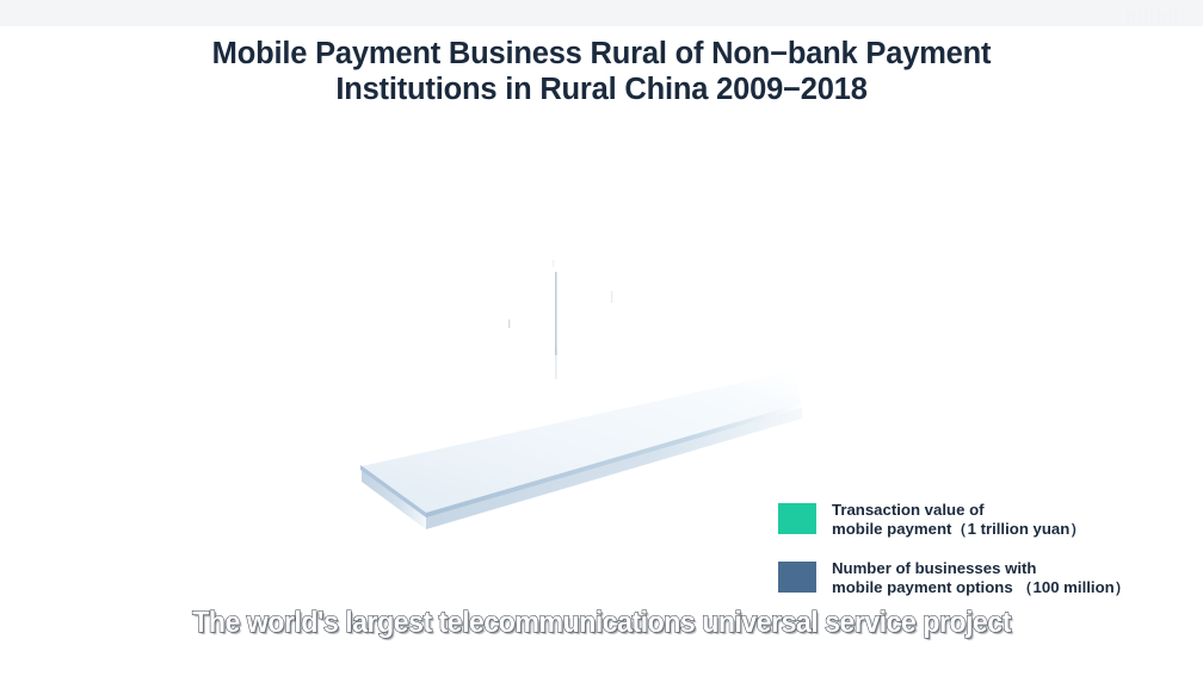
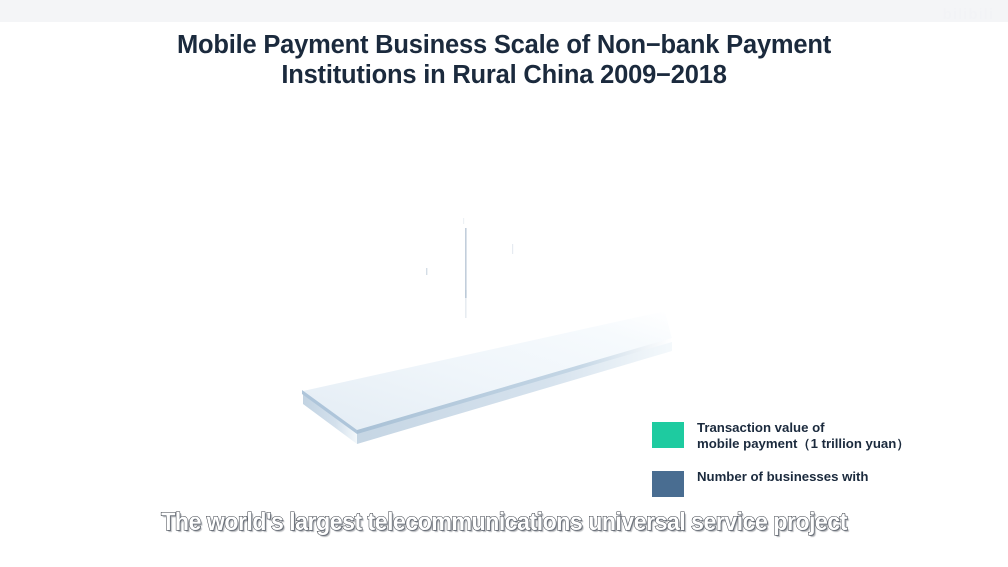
- Mobile Payment Business Rural of Non−bank Payment
+ Mobile Payment Business Scale of Non−bank Payment
  Institutions in Rural China 2009−2018
  Transaction value of
  mobile payment（1 trillion yuan）
  Number of businesses with
- mobile payment options （100 million）
  The world's largest telecommunications universal service project
